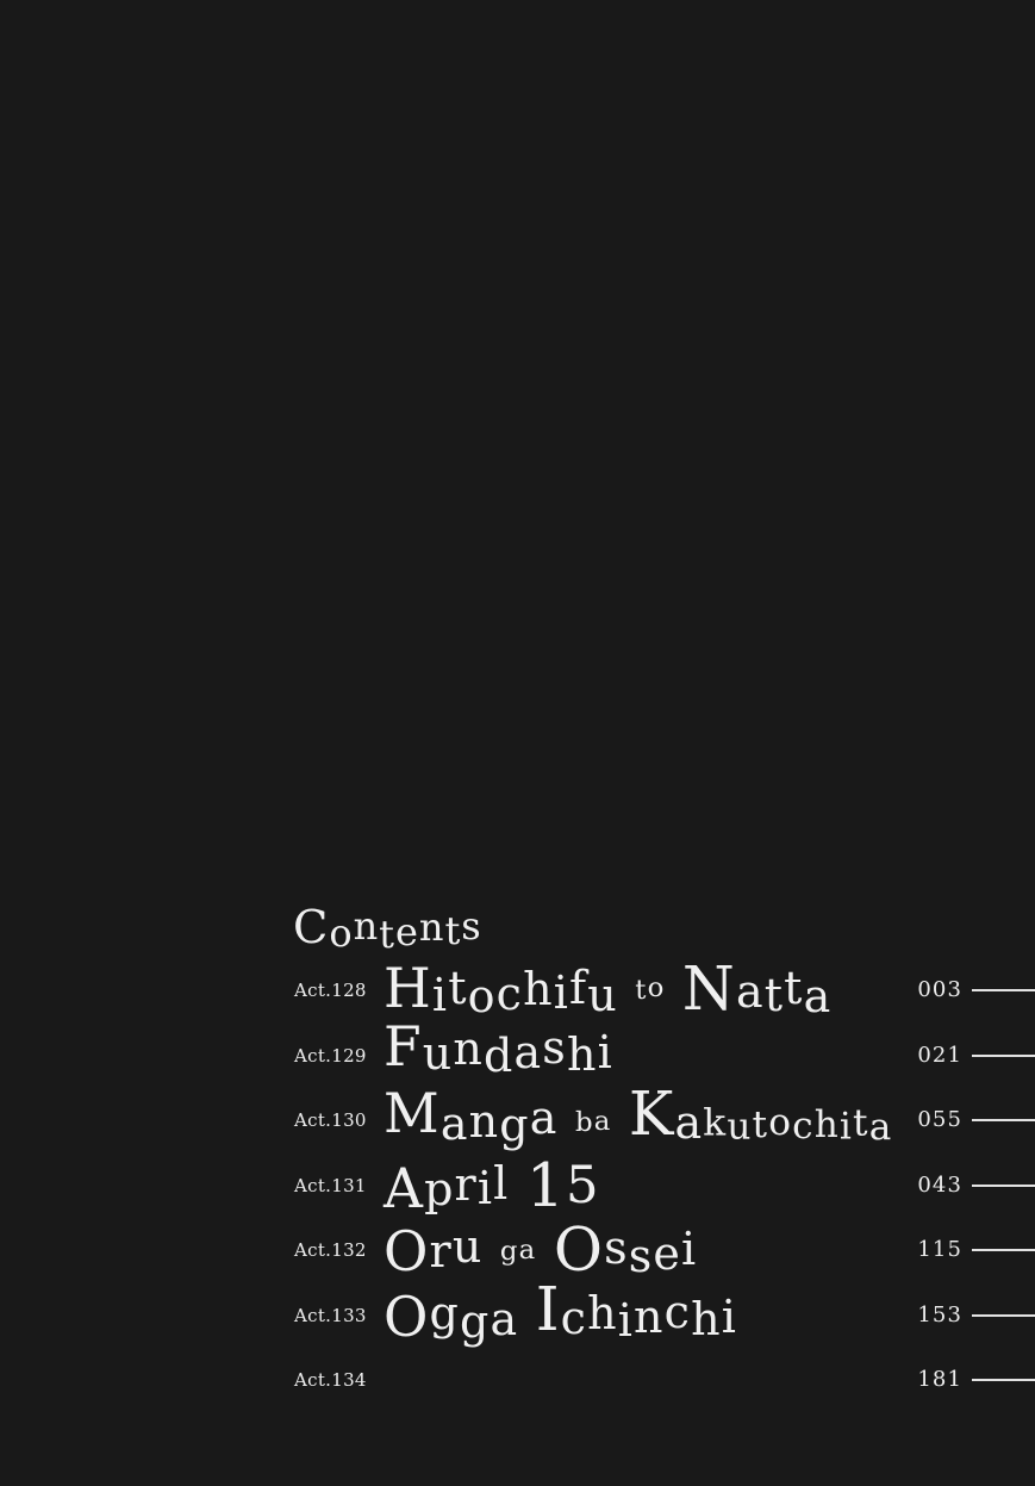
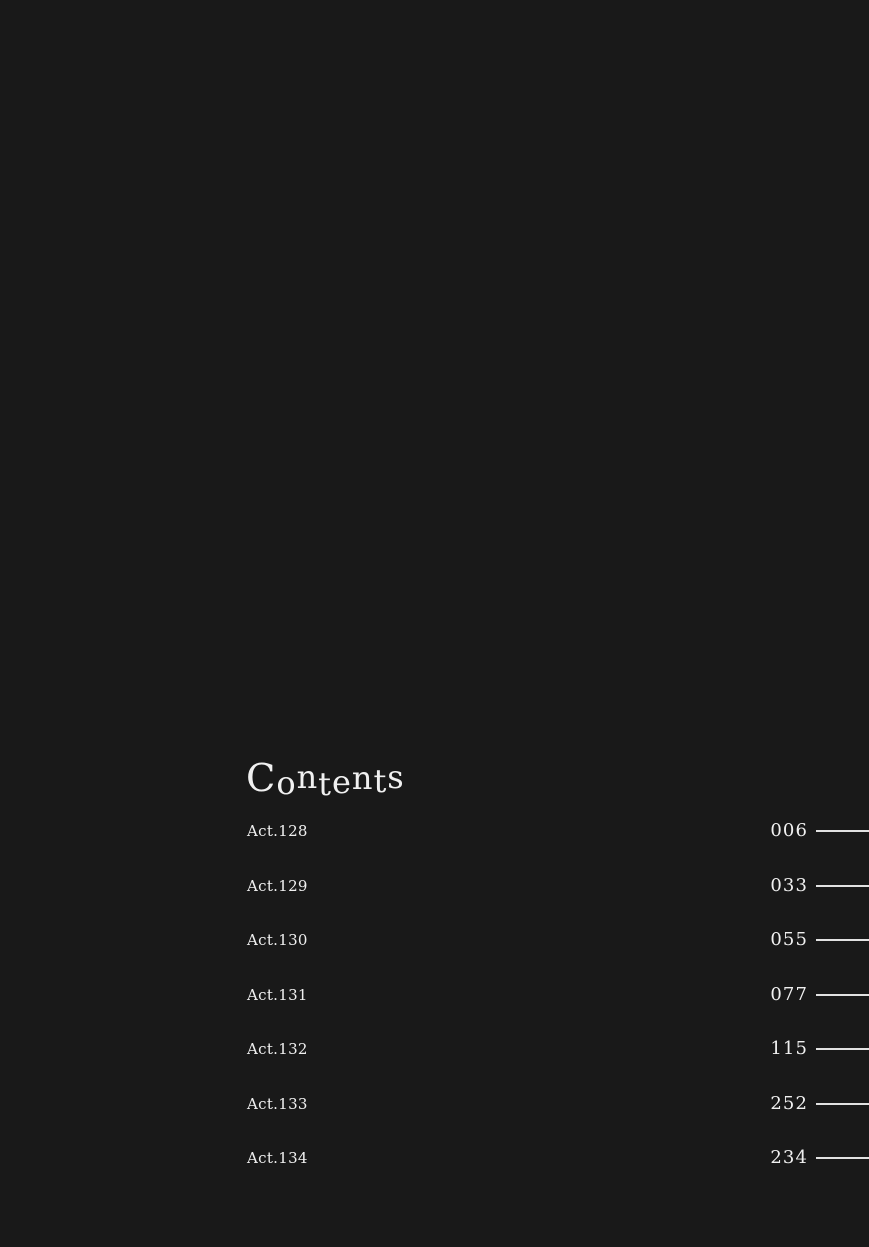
  Contents
  Act.128
- Hitochifu to Natta
- 003
+ 006
  Act.129
- Fundashi
- 021
+ 033
  Act.130
- Manga ba Kakutochita
  055
  Act.131
- April 15
- 043
+ 077
  Act.132
- Oru ga Ossei
  115
  Act.133
- Ogga Ichinchi
- 153
+ 252
  Act.134
- 181
+ 234
